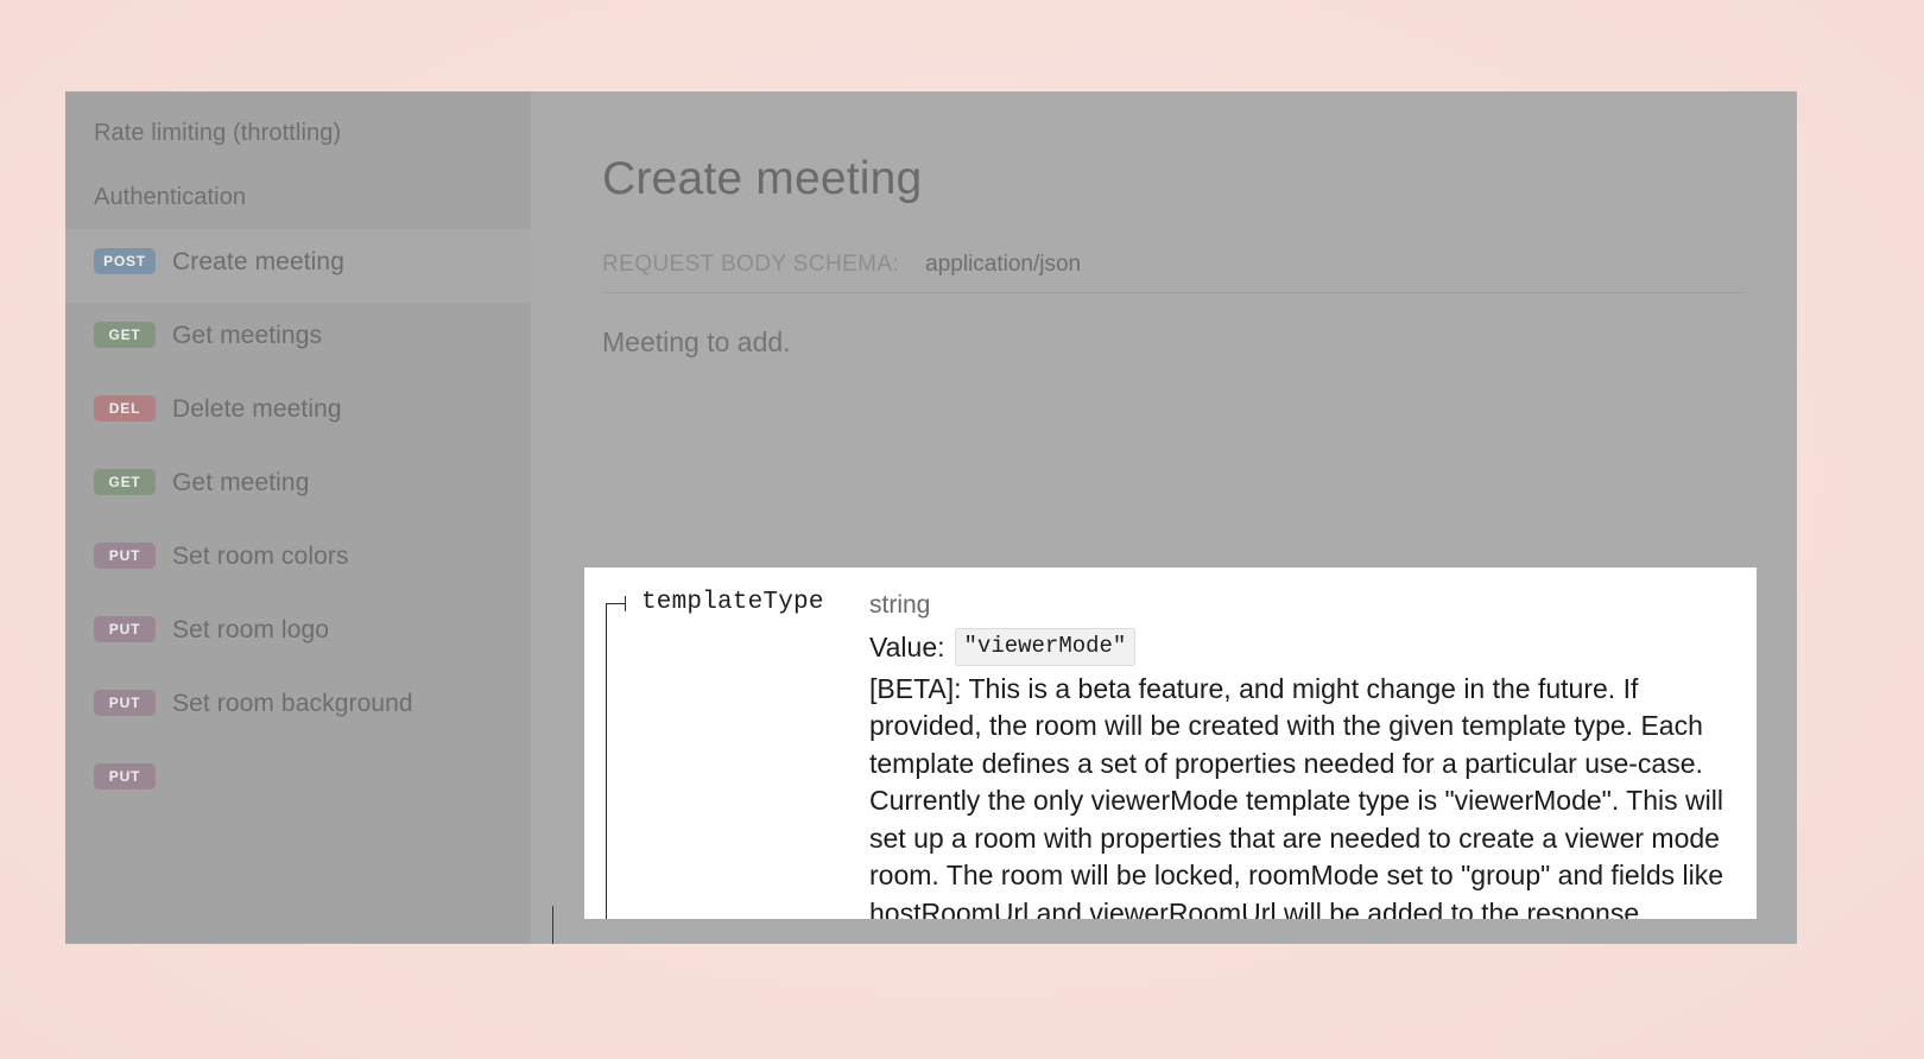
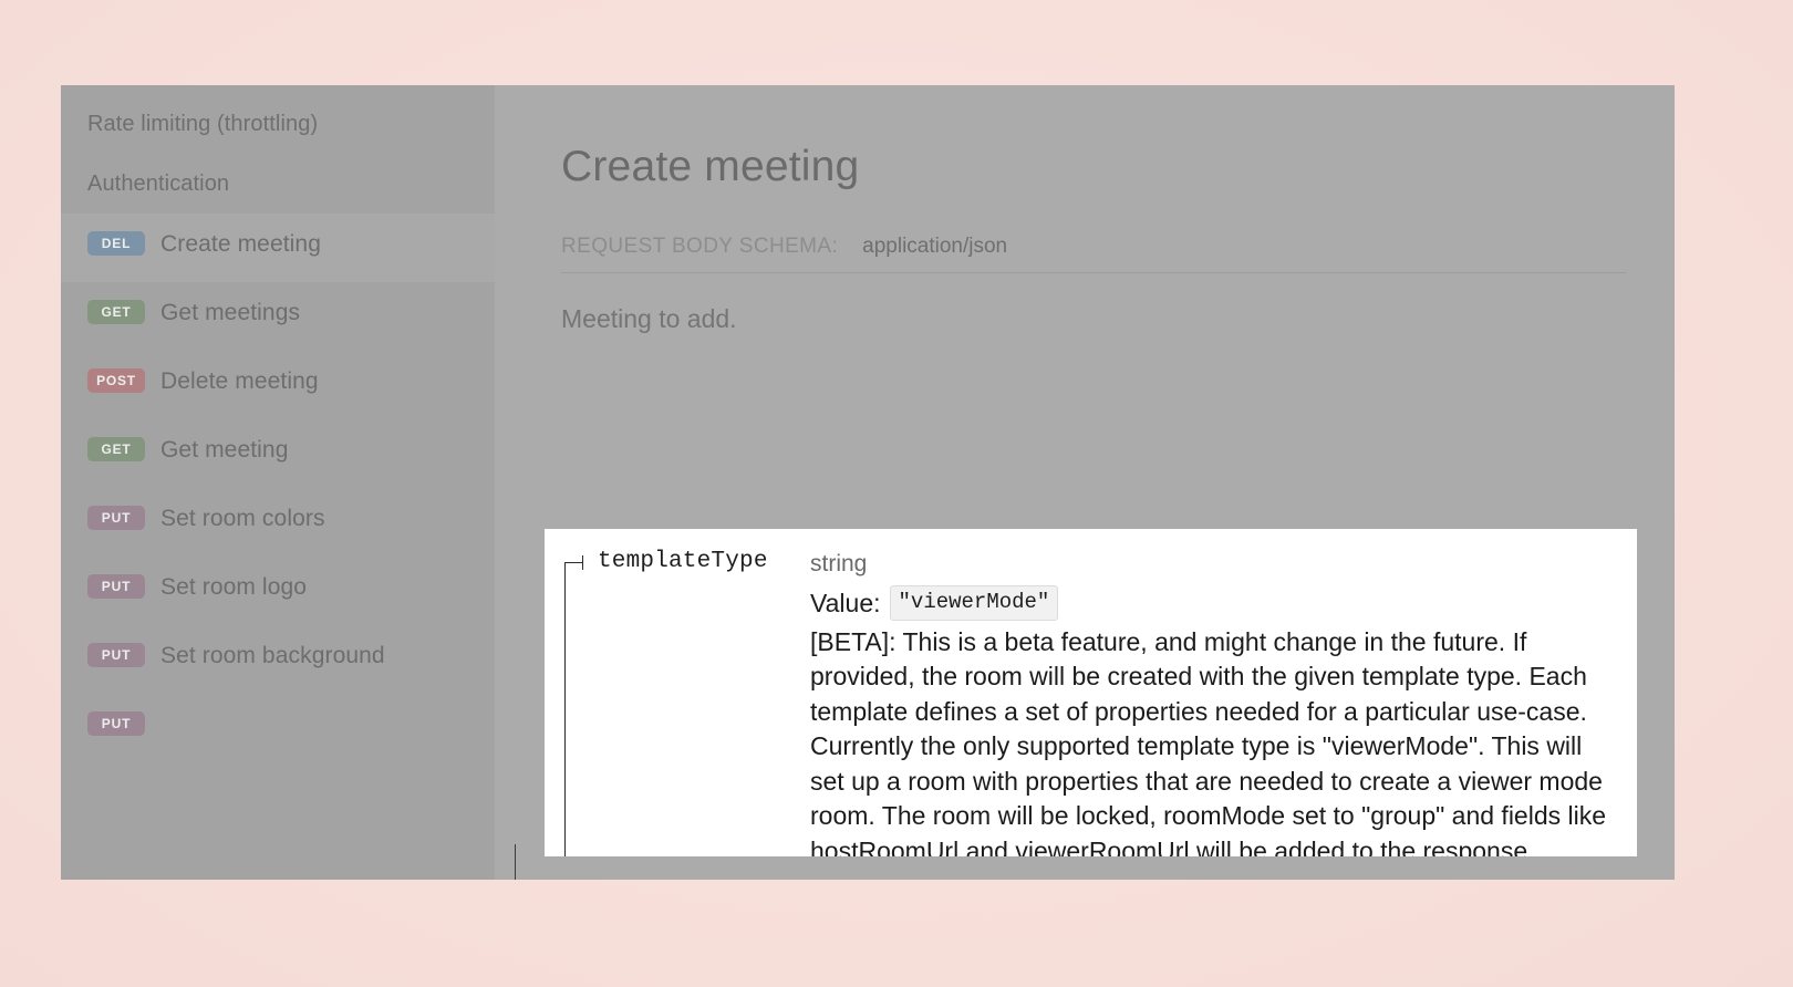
  Rate limiting (throttling)
  Authentication
- POST
+ DEL
  Create meeting
  GET
  Get meetings
- DEL
+ POST
  Delete meeting
  GET
  Get meeting
  PUT
  Set room colors
  PUT
  Set room logo
  PUT
  Set room background
  PUT
  Create meeting
  REQUEST BODY SCHEMA:
  application/json
  Meeting to add.
  templateType
  string
  Value:
  "viewerMode"
- [BETA]: This is a beta feature, and might change in the future. If provided, the room will be created with the given template type. Each template defines a set of properties needed for a particular use-case. Currently the only viewerMode template type is "viewerMode". This will set up a room with properties that are needed to create a viewer mode room. The room will be locked, roomMode set to "group" and fields like hostRoomUrl and viewerRoomUrl will be added to the response.
+ [BETA]: This is a beta feature, and might change in the future. If provided, the room will be created with the given template type. Each template defines a set of properties needed for a particular use-case. Currently the only supported template type is "viewerMode". This will set up a room with properties that are needed to create a viewer mode room. The room will be locked, roomMode set to "group" and fields like hostRoomUrl and viewerRoomUrl will be added to the response.
